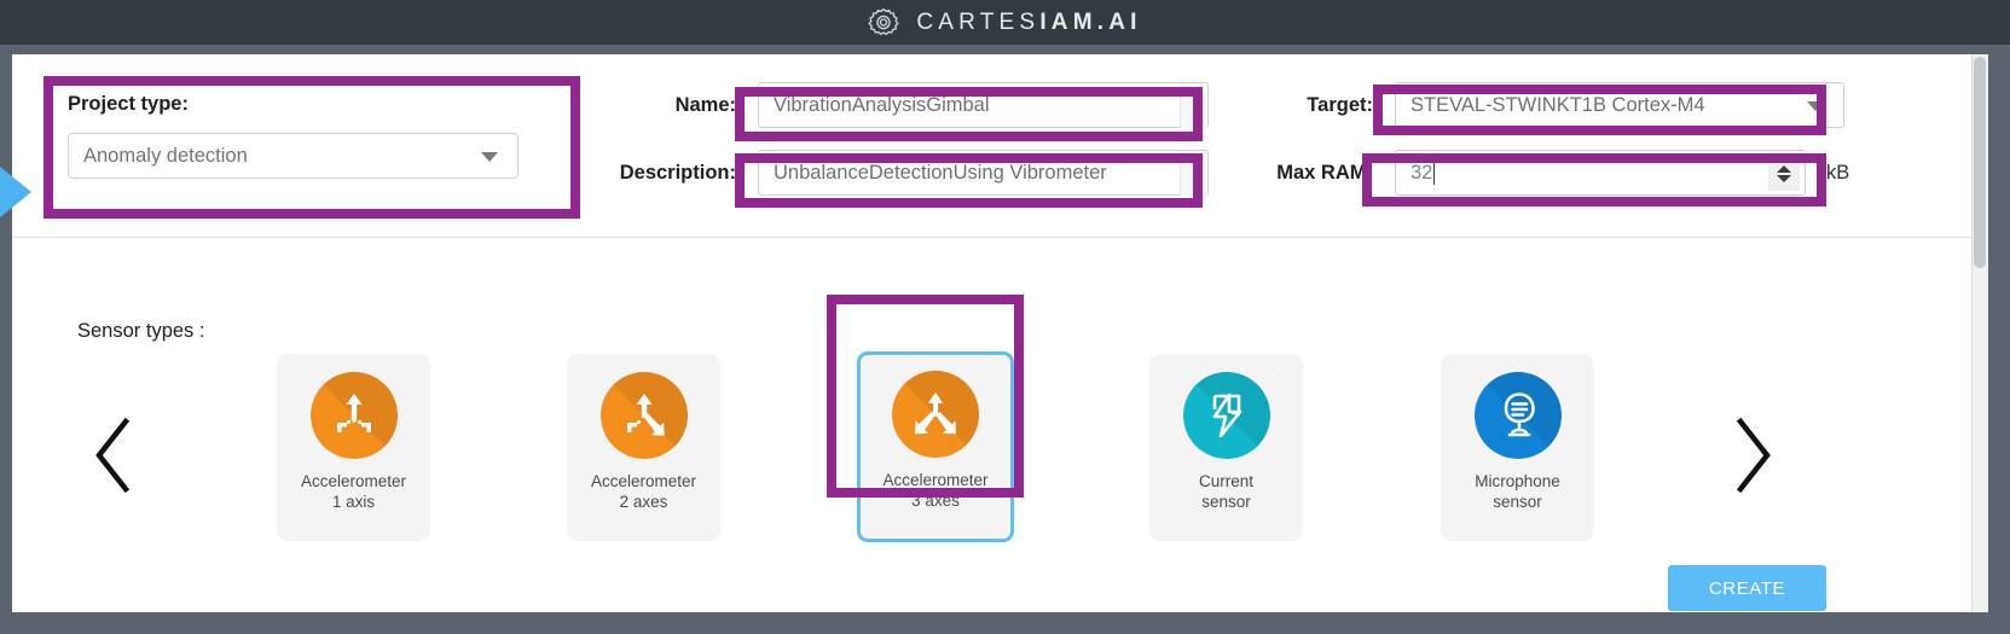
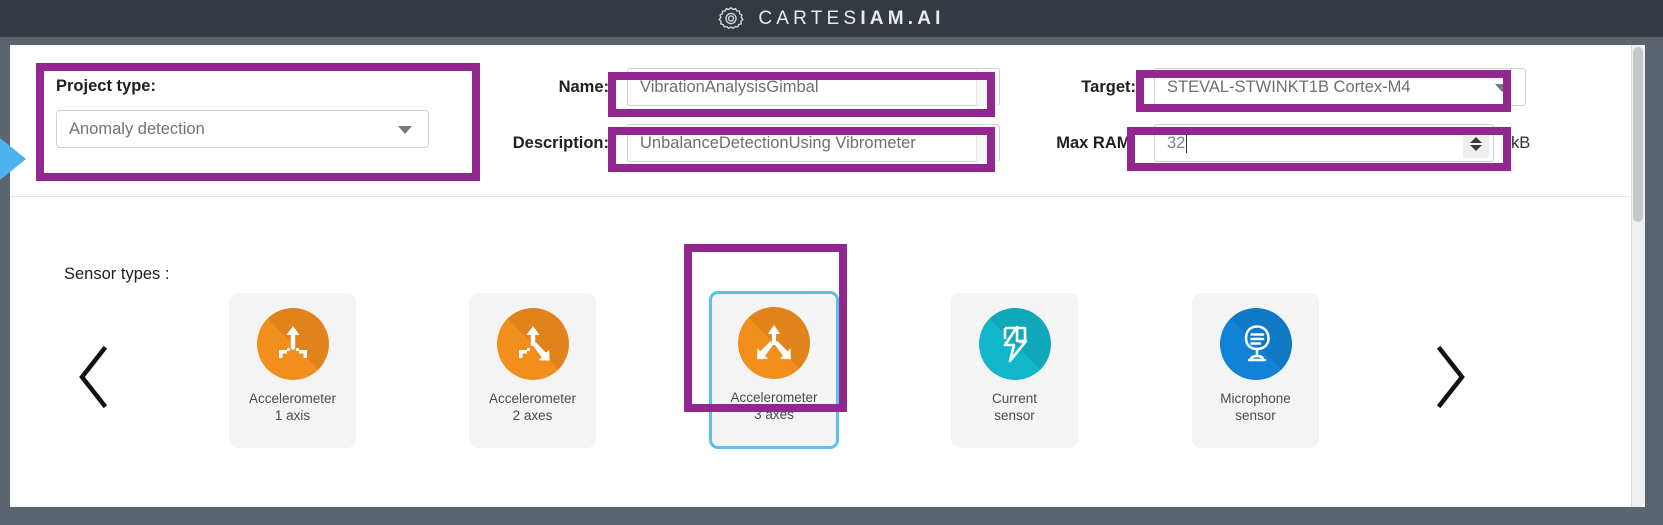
  CARTESIAM.AI
  Project type:
  Anomaly detection
  Name:
  VibrationAnalysisGimbal
  Description:
  UnbalanceDetectionUsing Vibrometer
  Target:
  STEVAL-STWINKT1B Cortex-M4
  Max RAM:
  32
  kB
  Sensor types :
  Accelerometer
  1 axis
  Accelerometer
  2 axes
  Accelerometer
  3 axes
  Current
  sensor
  Microphone
  sensor
- CREATE
